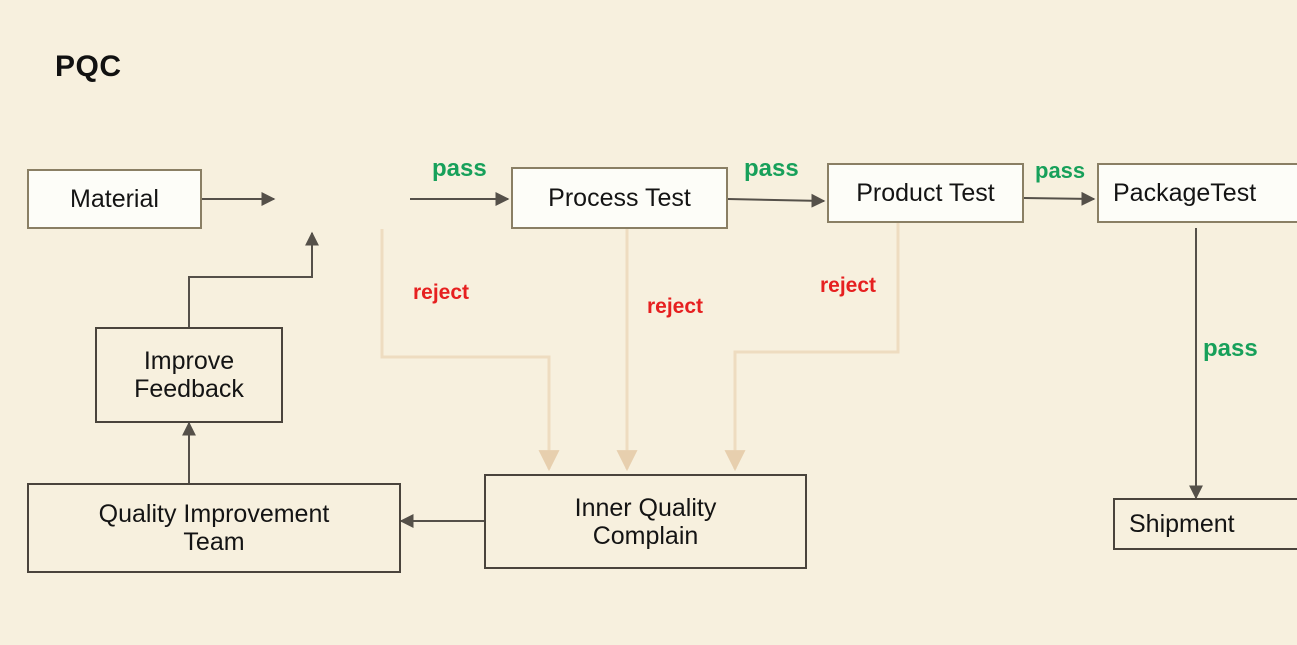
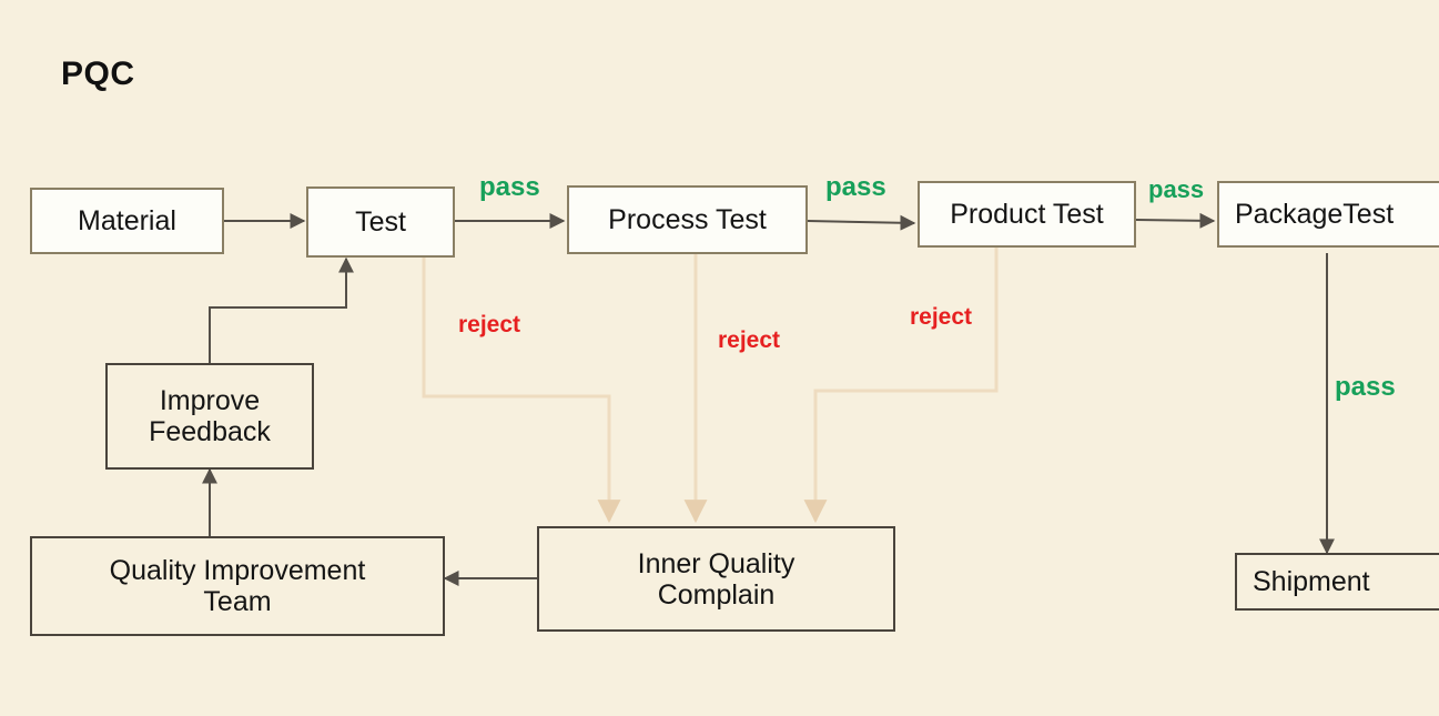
  PQC
  Material
+ Test
  Process Test
  Product Test
  PackageTest
  Improve
  Feedback
  Quality Improvement
  Team
  Inner Quality
  Complain
  Shipment
  pass
  pass
  pass
  pass
  reject
  reject
  reject
